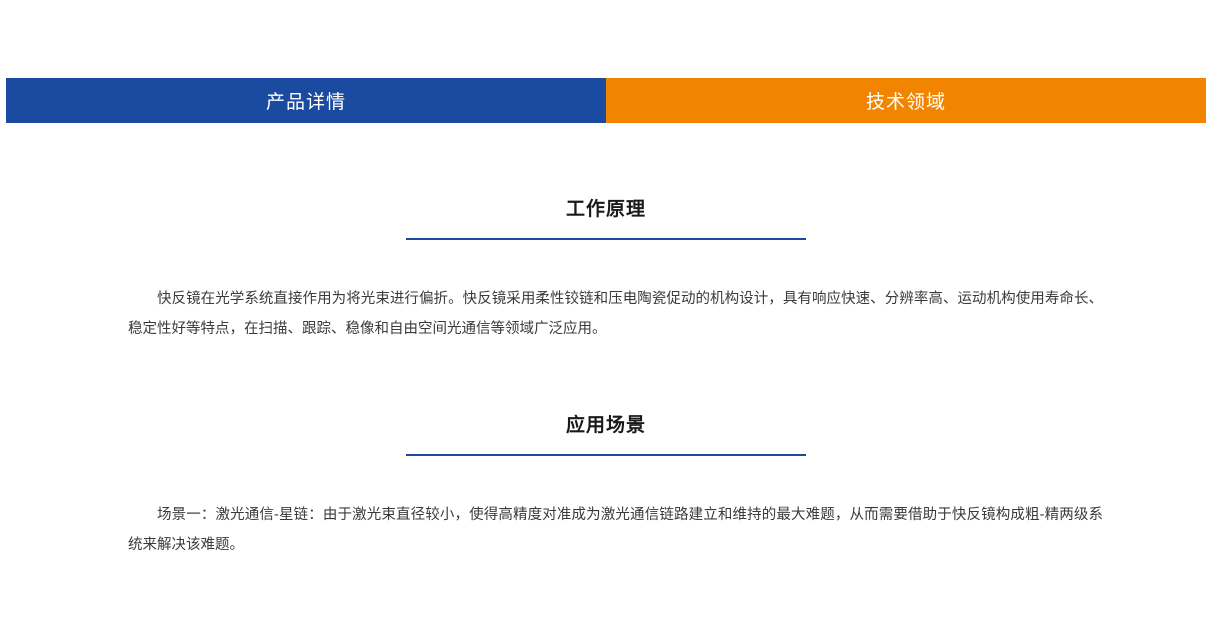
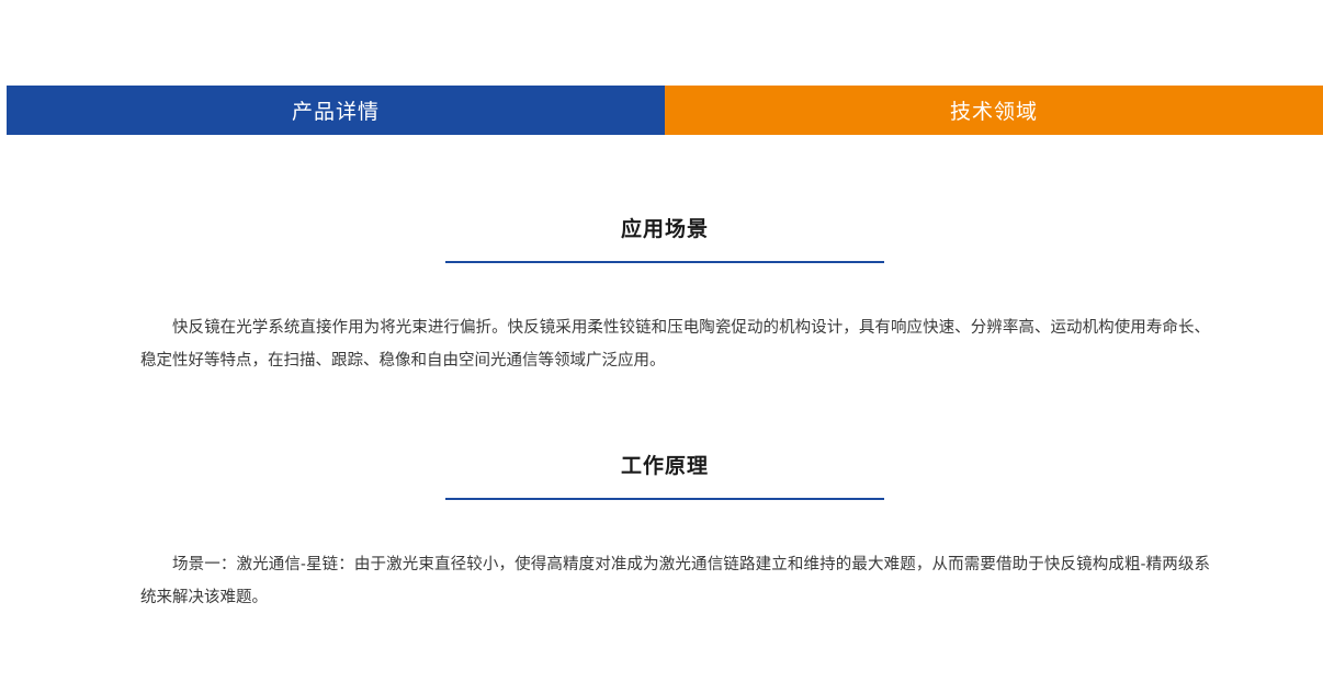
  产品详情
  技术领域
- 工作原理
+ 应用场景
  快反镜在光学系统直接作用为将光束进行偏折。快反镜采用柔性铰链和压电陶瓷促动的机构设计，具有响应快速、分辨率高、运动机构使用寿命长、稳定性好等特点，在扫描、跟踪、稳像和自由空间光通信等领域广泛应用。
- 应用场景
+ 工作原理
  场景一：激光通信-星链：由于激光束直径较小，使得高精度对准成为激光通信链路建立和维持的最大难题，从而需要借助于快反镜构成粗-精两级系统来解决该难题。
